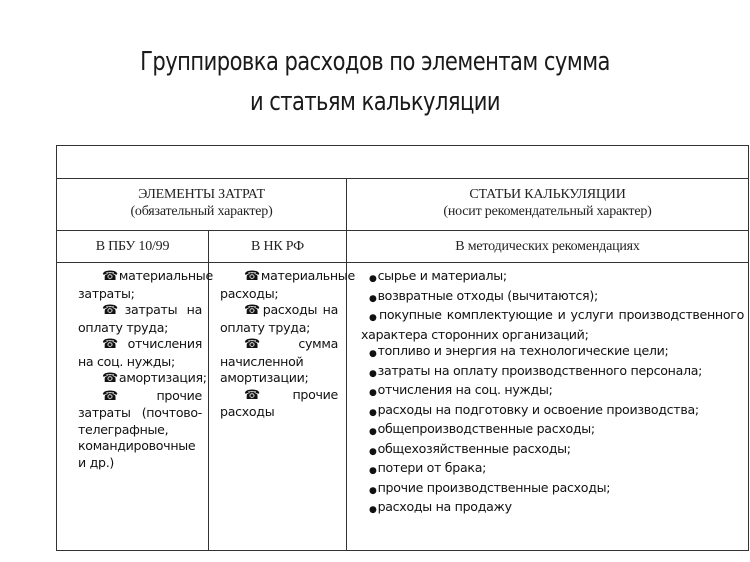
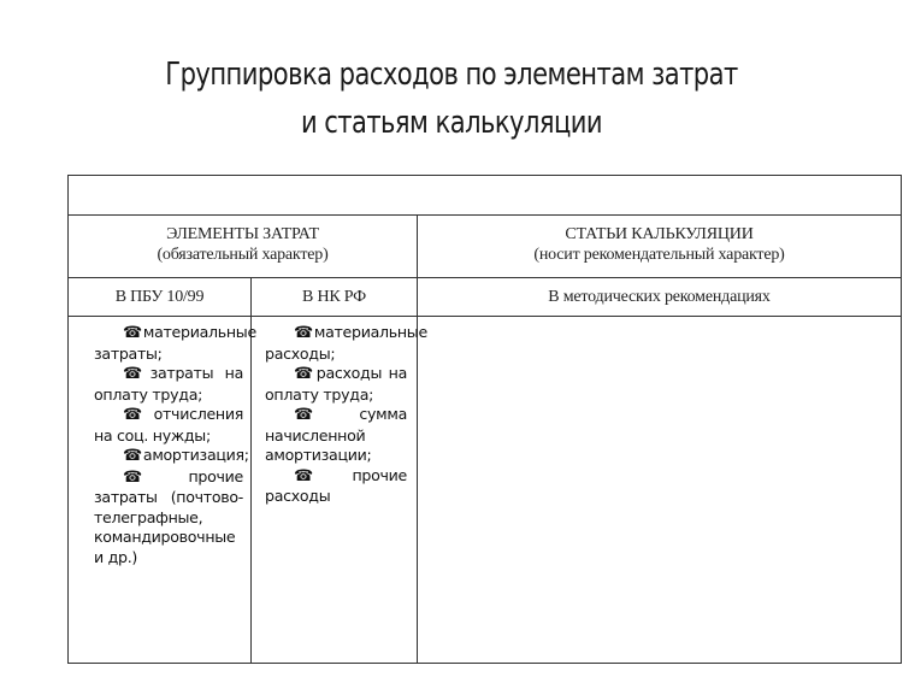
- Группировка расходов по элементам сумма
+ Группировка расходов по элементам затрат
  и статьям калькуляции
  ЭЛЕМЕНТЫ ЗАТРАТ
  (обязательный характер)
  СТАТЬИ КАЛЬКУЛЯЦИИ
  (носит рекомендательный характер)
  В ПБУ 10/99
  В НК РФ
  В методических рекомендациях
  ☎материальные затраты;
  ☎затраты на оплату труда;
  ☎отчисления на соц. нужды;
  ☎амортизация;
  ☎прочие затраты (почтово-телеграфные, командировочные и др.)
  ☎материальные расходы;
  ☎расходы на оплату труда;
  ☎сумма начисленной амортизации;
  ☎прочие расходы
- ●сырье и материалы;
- ●возвратные отходы (вычитаются);
- ●покупные комплектующие и услуги производственного характера сторонних организаций;
- ●топливо и энергия на технологические цели;
- ●затраты на оплату производственного персонала;
- ●отчисления на соц. нужды;
- ●расходы на подготовку и освоение производства;
- ●общепроизводственные расходы;
- ●общехозяйственные расходы;
- ●потери от брака;
- ●прочие производственные расходы;
- ●расходы на продажу
